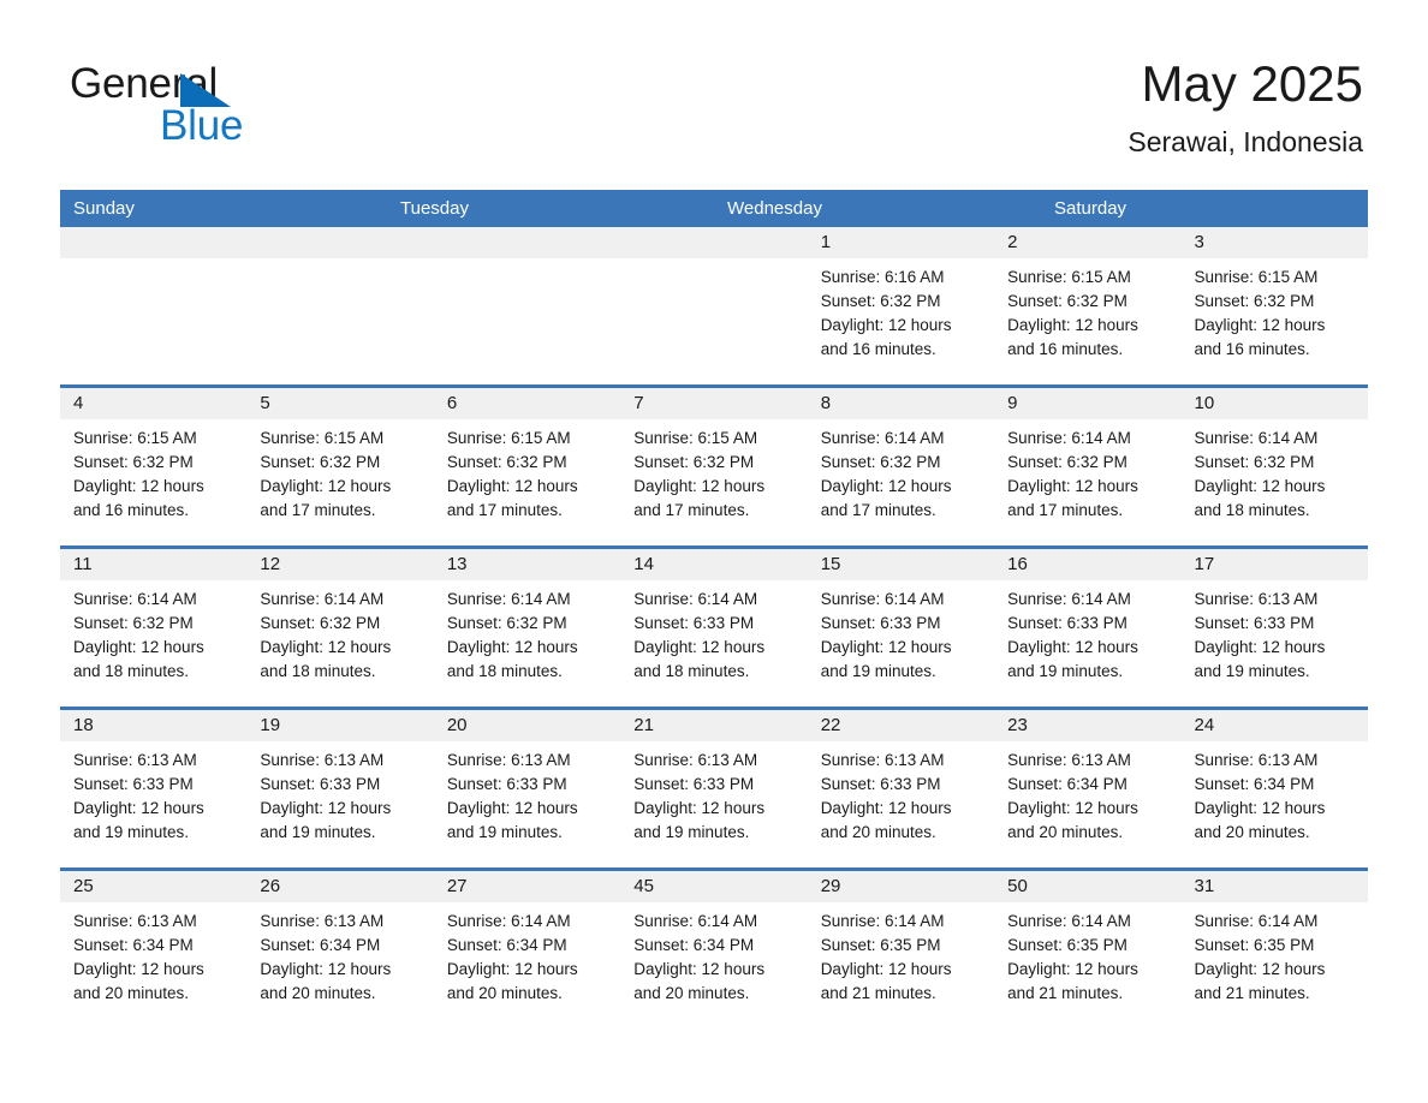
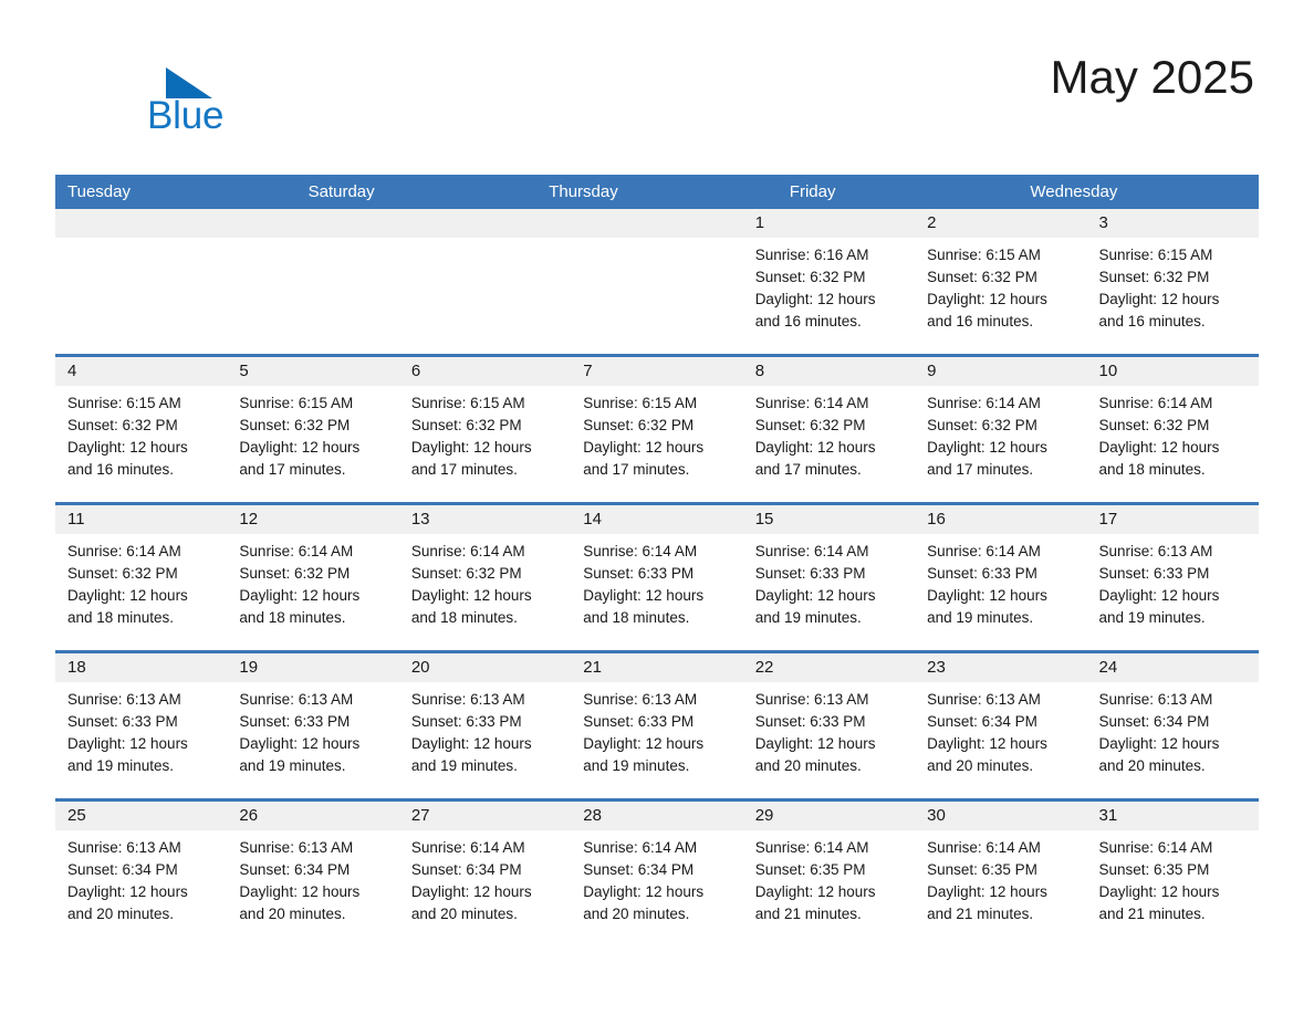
- General
  Blue
  May 2025
- Serawai, Indonesia
- Sunday
  Tuesday
- Wednesday
+ Saturday
+ Thursday
+ Friday
- Saturday
+ Wednesday
  1
  Sunrise: 6:16 AM
  Sunset: 6:32 PM
  Daylight: 12 hours and 16 minutes.
  2
  Sunrise: 6:15 AM
  Sunset: 6:32 PM
  Daylight: 12 hours and 16 minutes.
  3
  Sunrise: 6:15 AM
  Sunset: 6:32 PM
  Daylight: 12 hours and 16 minutes.
  4
  Sunrise: 6:15 AM
  Sunset: 6:32 PM
  Daylight: 12 hours and 16 minutes.
  5
  Sunrise: 6:15 AM
  Sunset: 6:32 PM
  Daylight: 12 hours and 17 minutes.
  6
  Sunrise: 6:15 AM
  Sunset: 6:32 PM
  Daylight: 12 hours and 17 minutes.
  7
  Sunrise: 6:15 AM
  Sunset: 6:32 PM
  Daylight: 12 hours and 17 minutes.
  8
  Sunrise: 6:14 AM
  Sunset: 6:32 PM
  Daylight: 12 hours and 17 minutes.
  9
  Sunrise: 6:14 AM
  Sunset: 6:32 PM
  Daylight: 12 hours and 17 minutes.
  10
  Sunrise: 6:14 AM
  Sunset: 6:32 PM
  Daylight: 12 hours and 18 minutes.
  11
  Sunrise: 6:14 AM
  Sunset: 6:32 PM
  Daylight: 12 hours and 18 minutes.
  12
  Sunrise: 6:14 AM
  Sunset: 6:32 PM
  Daylight: 12 hours and 18 minutes.
  13
  Sunrise: 6:14 AM
  Sunset: 6:32 PM
  Daylight: 12 hours and 18 minutes.
  14
  Sunrise: 6:14 AM
  Sunset: 6:33 PM
  Daylight: 12 hours and 18 minutes.
  15
  Sunrise: 6:14 AM
  Sunset: 6:33 PM
  Daylight: 12 hours and 19 minutes.
  16
  Sunrise: 6:14 AM
  Sunset: 6:33 PM
  Daylight: 12 hours and 19 minutes.
  17
  Sunrise: 6:13 AM
  Sunset: 6:33 PM
  Daylight: 12 hours and 19 minutes.
  18
  Sunrise: 6:13 AM
  Sunset: 6:33 PM
  Daylight: 12 hours and 19 minutes.
  19
  Sunrise: 6:13 AM
  Sunset: 6:33 PM
  Daylight: 12 hours and 19 minutes.
  20
  Sunrise: 6:13 AM
  Sunset: 6:33 PM
  Daylight: 12 hours and 19 minutes.
  21
  Sunrise: 6:13 AM
  Sunset: 6:33 PM
  Daylight: 12 hours and 19 minutes.
  22
  Sunrise: 6:13 AM
  Sunset: 6:33 PM
  Daylight: 12 hours and 20 minutes.
  23
  Sunrise: 6:13 AM
  Sunset: 6:34 PM
  Daylight: 12 hours and 20 minutes.
  24
  Sunrise: 6:13 AM
  Sunset: 6:34 PM
  Daylight: 12 hours and 20 minutes.
  25
  Sunrise: 6:13 AM
  Sunset: 6:34 PM
  Daylight: 12 hours and 20 minutes.
  26
  Sunrise: 6:13 AM
  Sunset: 6:34 PM
  Daylight: 12 hours and 20 minutes.
  27
  Sunrise: 6:14 AM
  Sunset: 6:34 PM
  Daylight: 12 hours and 20 minutes.
- 45
+ 28
  Sunrise: 6:14 AM
  Sunset: 6:34 PM
  Daylight: 12 hours and 20 minutes.
  29
  Sunrise: 6:14 AM
  Sunset: 6:35 PM
  Daylight: 12 hours and 21 minutes.
- 50
+ 30
  Sunrise: 6:14 AM
  Sunset: 6:35 PM
  Daylight: 12 hours and 21 minutes.
  31
  Sunrise: 6:14 AM
  Sunset: 6:35 PM
  Daylight: 12 hours and 21 minutes.
